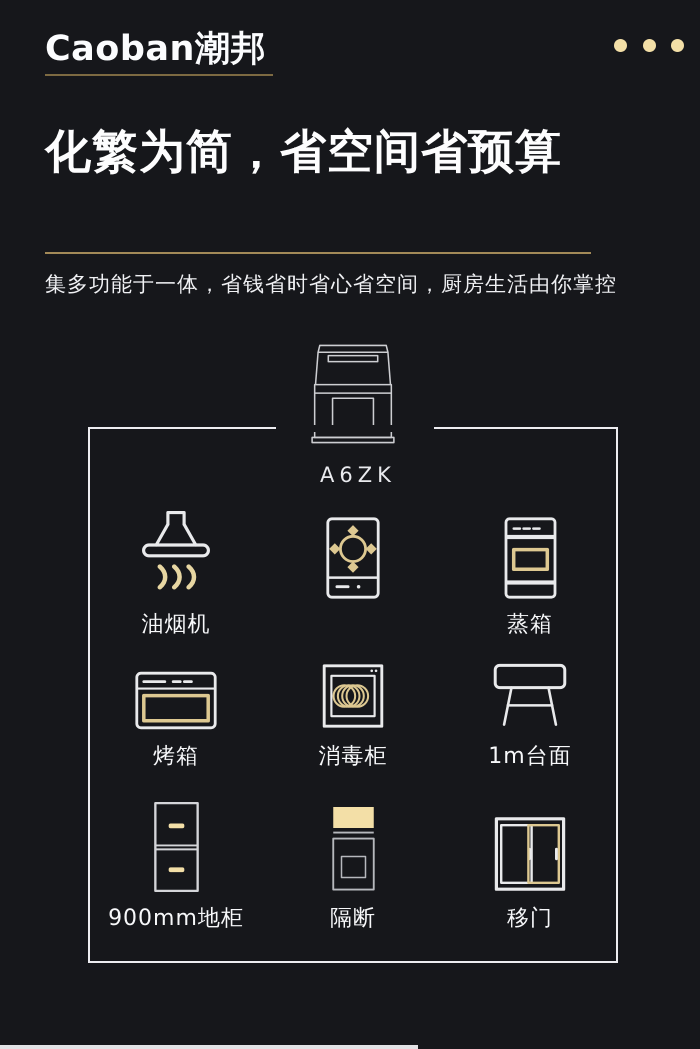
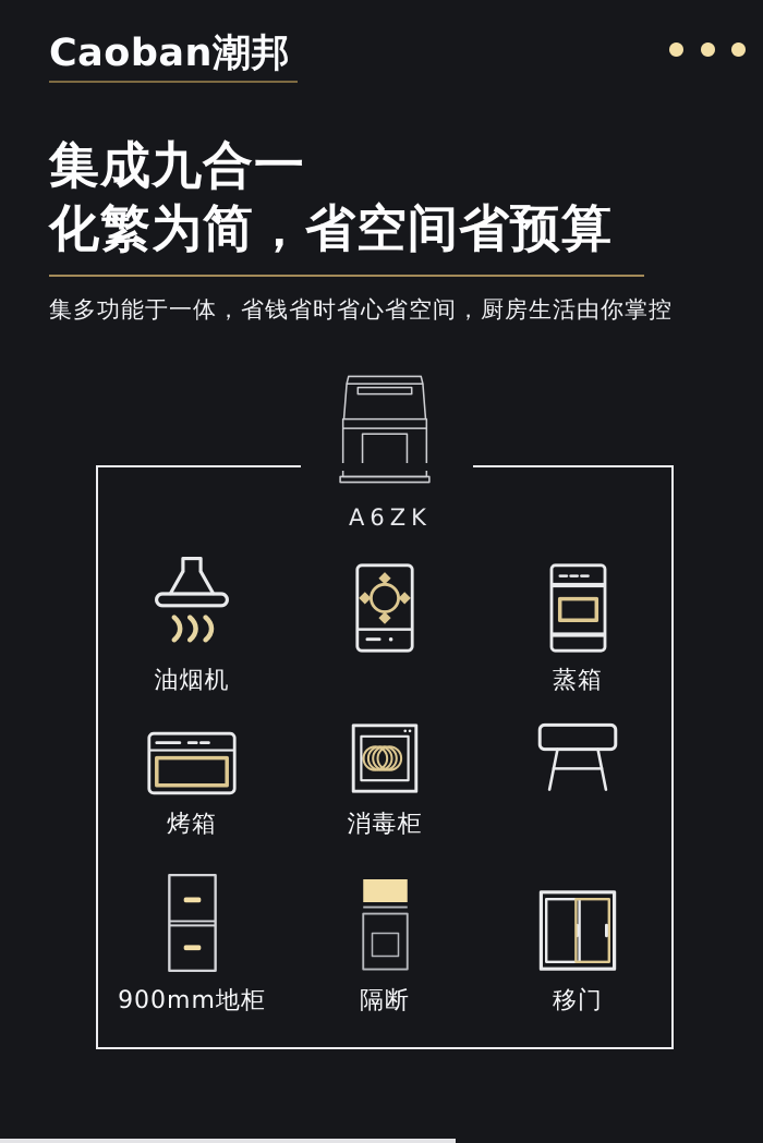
  Caoban潮邦
+ 集成九合一
  化繁为简，省空间省预算
  集多功能于一体，省钱省时省心省空间，厨房生活由你掌控
  A6ZK
  油烟机
  蒸箱
  烤箱
  消毒柜
- 1m台面
  900mm地柜
  隔断
  移门
